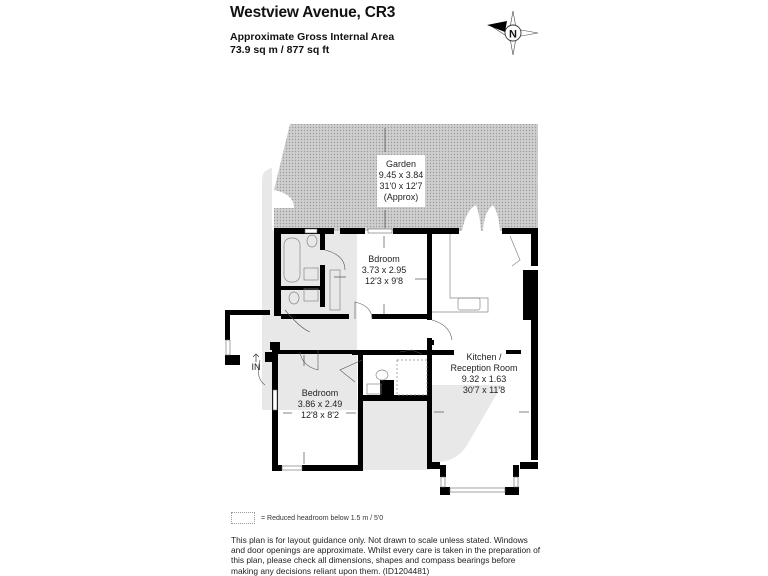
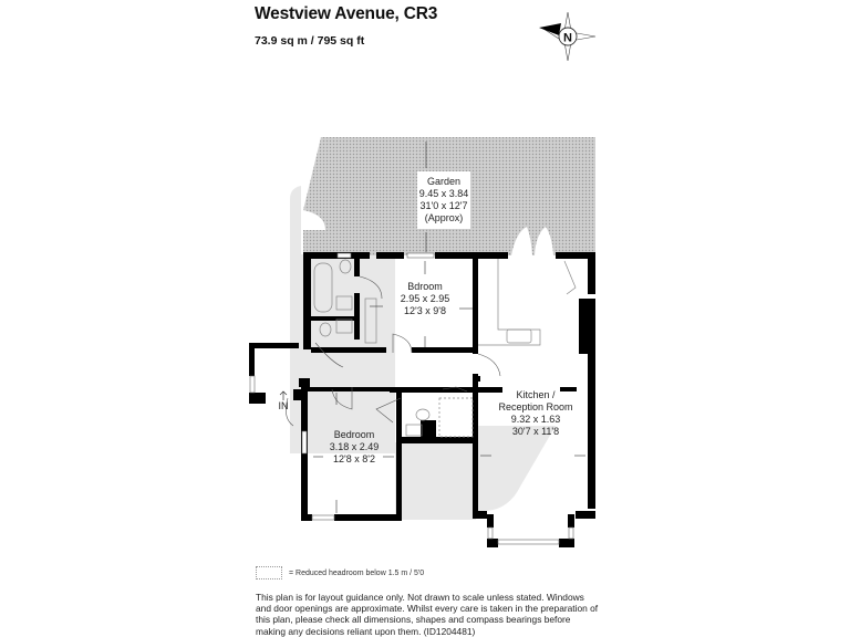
  Westview Avenue, CR3
- Approximate Gross Internal Area
- 73.9 sq m / 877 sq ft
+ 73.9 sq m / 795 sq ft
  N
  Garden
  9.45 x 3.84
  31'0 x 12'7
  (Approx)
  Bdroom
- 3.73 x 2.95
+ 2.95 x 2.95
  12'3 x 9'8
  Bedroom
- 3.86 x 2.49
+ 3.18 x 2.49
  12'8 x 8'2
  Kitchen /
  Reception Room
  9.32 x 1.63
  30'7 x 11'8
  IN
  This plan is for layout guidance only. Not drawn to scale unless stated. Windows and door openings are approximate. Whilst every care is taken in the preparation of this plan, please check all dimensions, shapes and compass bearings before making any decisions reliant upon them. (ID1204481)
